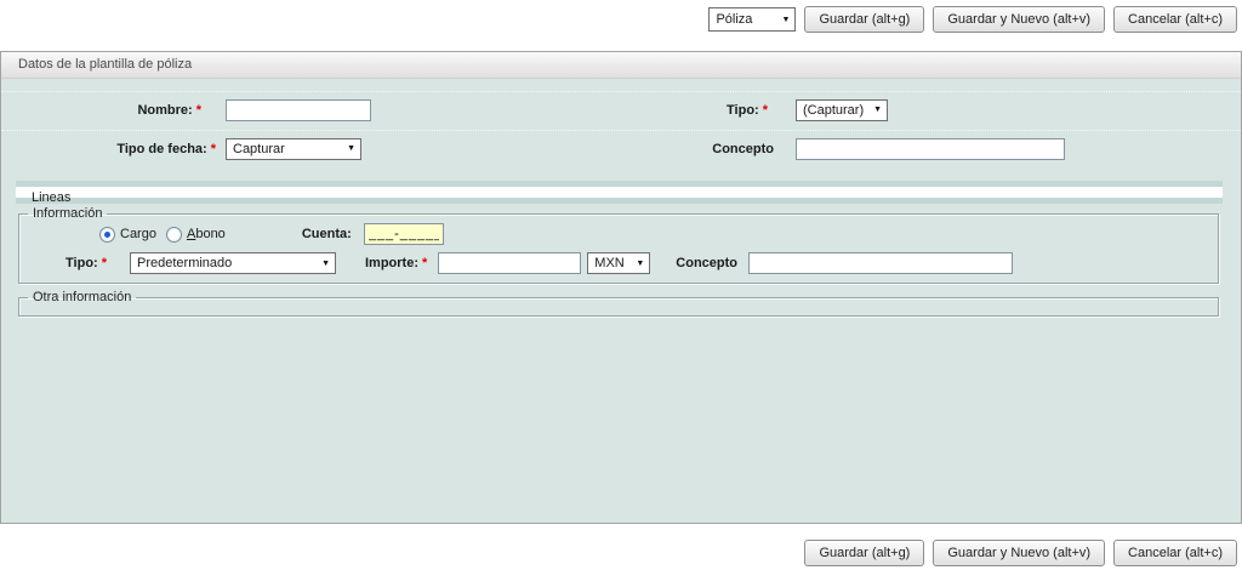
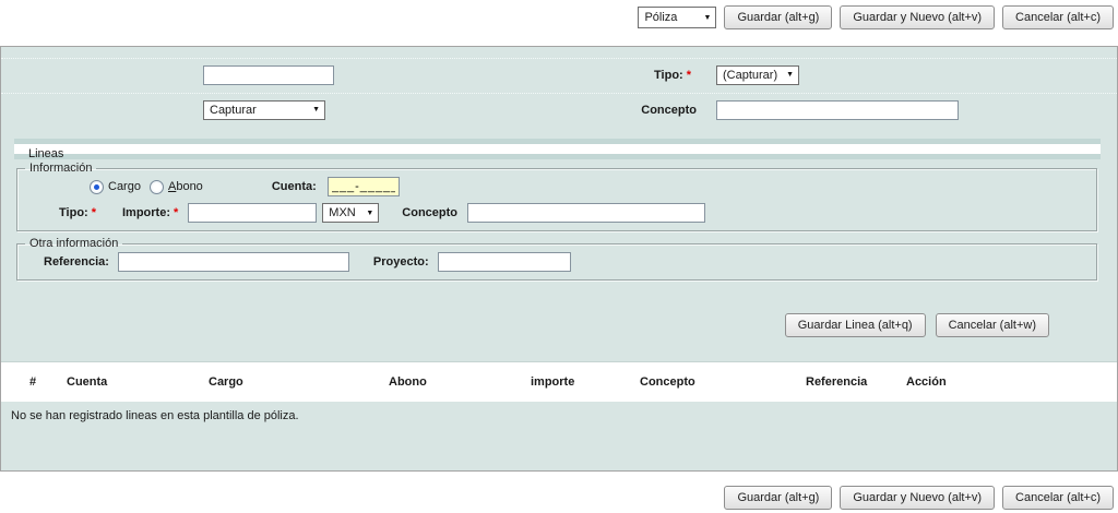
  Póliza
  Guardar (alt+g)
  Guardar y Nuevo (alt+v)
  Cancelar (alt+c)
- Datos de la plantilla de póliza
- Nombre: *
  Tipo: *
  (Capturar)
- Tipo de fecha: *
  Capturar
  Concepto
  Lineas
  Información
  Cargo
  Abono
  Cuenta:
  ___-____
  Tipo: *
- Predeterminado
  Importe: *
  MXN
  Concepto
  Otra información
+ Referencia:
+ Proyecto:
+ Guardar Linea (alt+q)
+ Cancelar (alt+w)
+ #	Cuenta	Cargo	Abono	importe	Concepto	Referencia	Acción
+ No se han registrado lineas en esta plantilla de póliza.
  Guardar (alt+g)
  Guardar y Nuevo (alt+v)
  Cancelar (alt+c)
